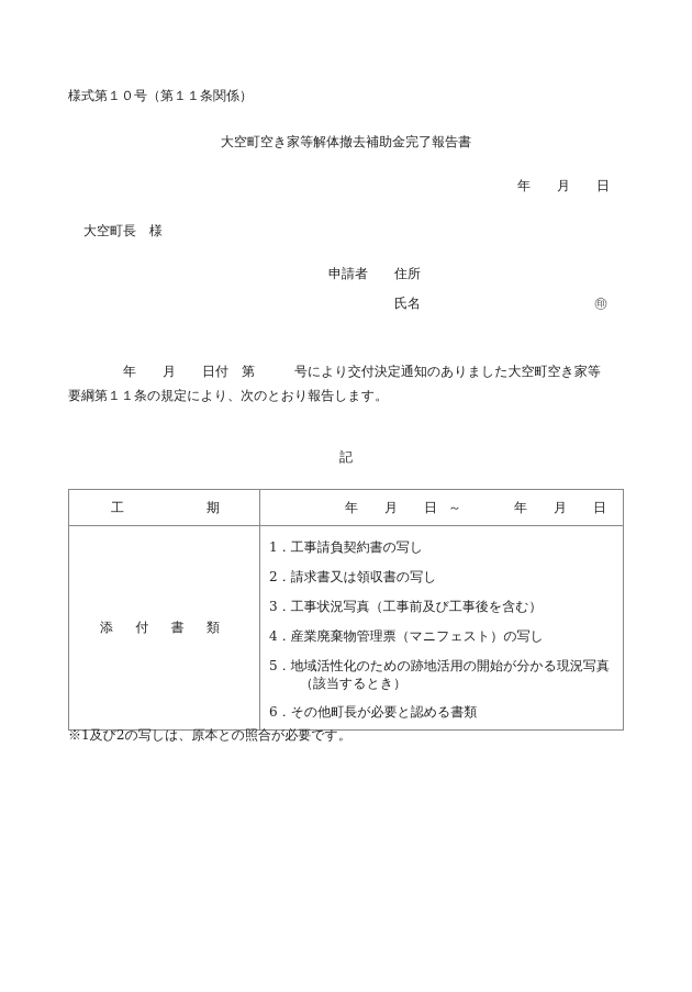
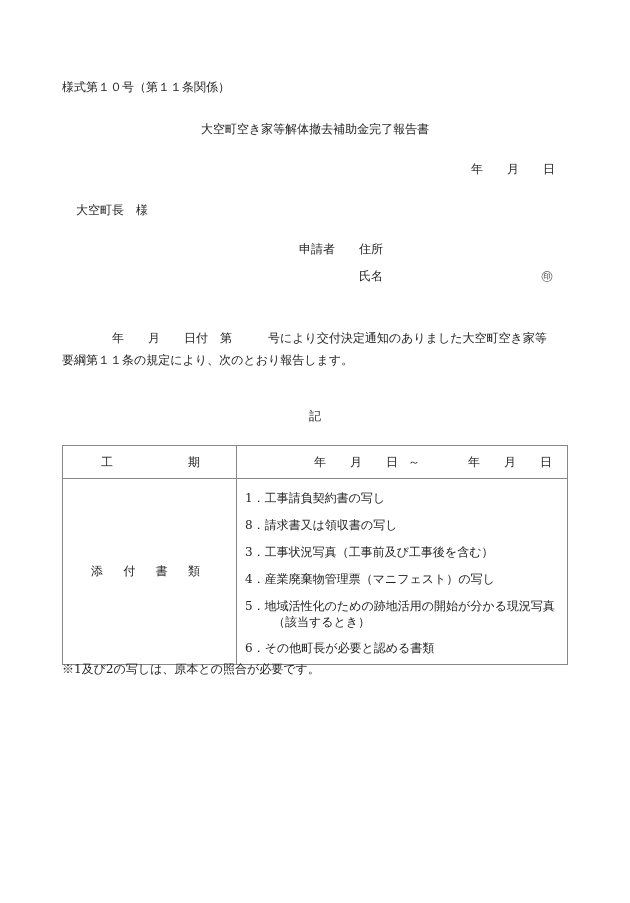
  様式第１０号（第１１条関係）
  大空町空き家等解体撤去補助金完了報告書
  年
  月
  日
  大空町長 様
  申請者
  住所
  氏名
  ㊞
  年 月 日付 第 号により交付決定通知のありました大空町空き家等
  要綱第１１条の規定により、次のとおり報告します。
  記
  工 期	年 月 日 ～ 年 月 日
- 添 付 書 類	1．工事請負契約書の写し 2．請求書又は領収書の写し 3．工事状況写真（工事前及び工事後を含む） 4．産業廃棄物管理票（マニフェスト）の写し 5．地域活性化のための跡地活用の開始が分かる現況写真（該当するとき） 6．その他町長が必要と認める書類
+ 添 付 書 類	1．工事請負契約書の写し 8．請求書又は領収書の写し 3．工事状況写真（工事前及び工事後を含む） 4．産業廃棄物管理票（マニフェスト）の写し 5．地域活性化のための跡地活用の開始が分かる現況写真（該当するとき） 6．その他町長が必要と認める書類
  ※1及び2の写しは、原本との照合が必要です。
